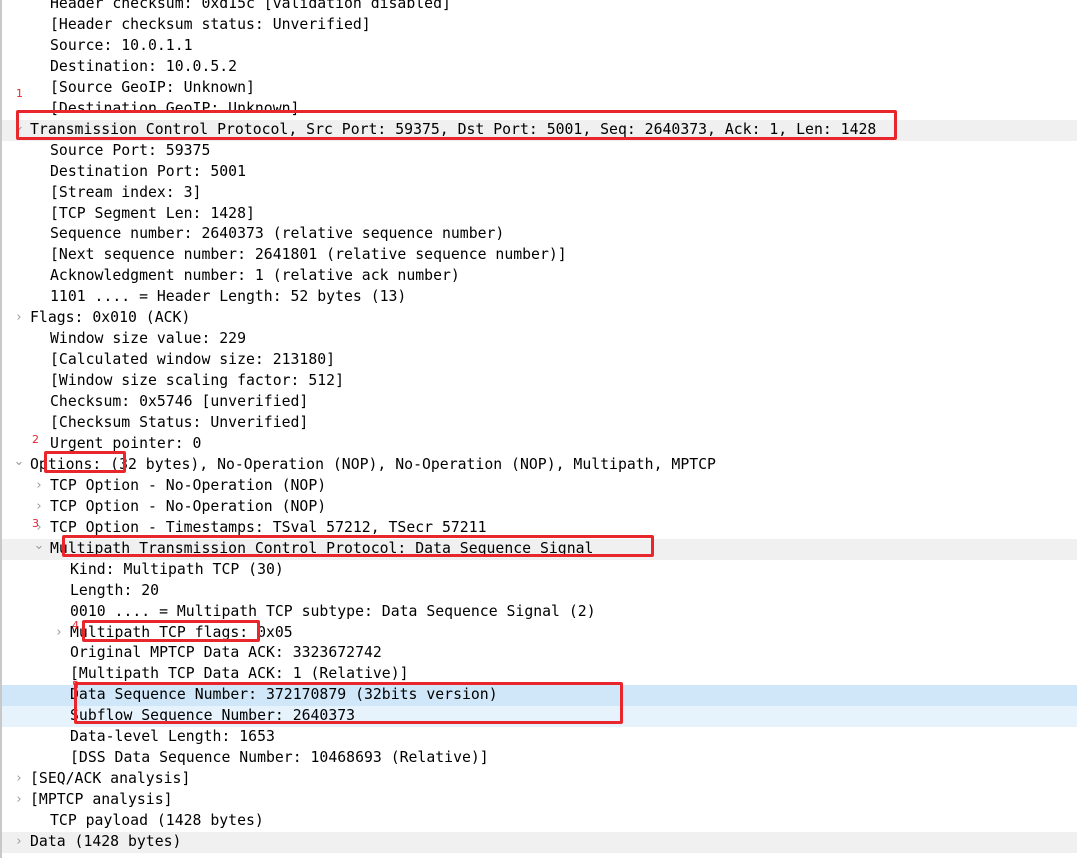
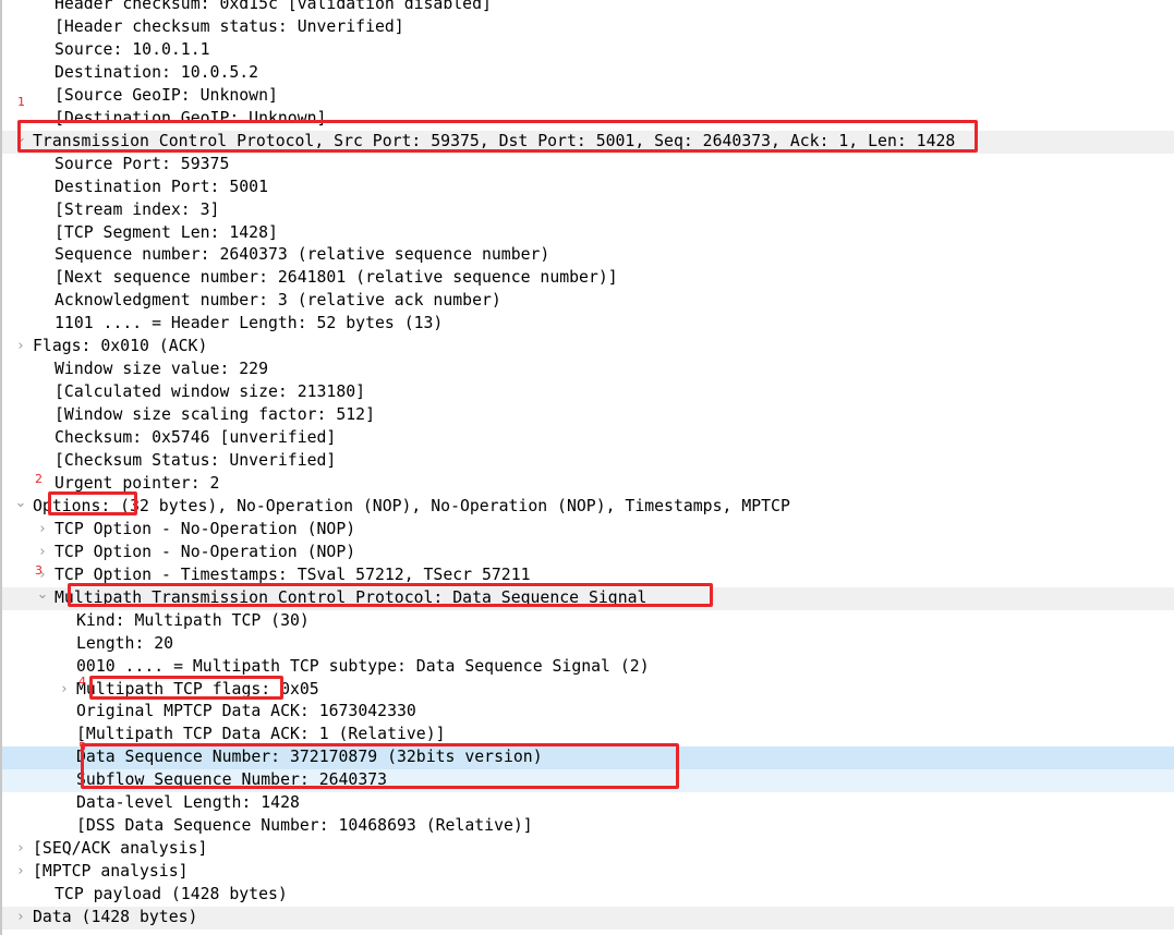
  Header checksum: 0xd15c [validation disabled]
  [Header checksum status: Unverified]
  Source: 10.0.1.1
  Destination: 10.0.5.2
  [Source GeoIP: Unknown]
  [Destination GeoIP: Unknown]
  Transmission Control Protocol, Src Port: 59375, Dst Port: 5001, Seq: 2640373, Ack: 1, Len: 1428
  Source Port: 59375
  Destination Port: 5001
  [Stream index: 3]
  [TCP Segment Len: 1428]
  Sequence number: 2640373 (relative sequence number)
  [Next sequence number: 2641801 (relative sequence number)]
- Acknowledgment number: 1 (relative ack number)
+ Acknowledgment number: 3 (relative ack number)
  1101 .... = Header Length: 52 bytes (13)
  Flags: 0x010 (ACK)
  Window size value: 229
  [Calculated window size: 213180]
  [Window size scaling factor: 512]
  Checksum: 0x5746 [unverified]
  [Checksum Status: Unverified]
- Urgent pointer: 0
+ Urgent pointer: 2
- Options: (32 bytes), No-Operation (NOP), No-Operation (NOP), Multipath, MPTCP
+ Options: (32 bytes), No-Operation (NOP), No-Operation (NOP), Timestamps, MPTCP
  TCP Option - No-Operation (NOP)
  TCP Option - No-Operation (NOP)
  TCP Option - Timestamps: TSval 57212, TSecr 57211
  Multipath Transmission Control Protocol: Data Sequence Signal
  Kind: Multipath TCP (30)
  Length: 20
  0010 .... = Multipath TCP subtype: Data Sequence Signal (2)
  Multipath TCP flags: 0x05
- Original MPTCP Data ACK: 3323672742
+ Original MPTCP Data ACK: 1673042330
  [Multipath TCP Data ACK: 1 (Relative)]
  Data Sequence Number: 372170879 (32bits version)
  Subflow Sequence Number: 2640373
- Data-level Length: 1653
+ Data-level Length: 1428
  [DSS Data Sequence Number: 10468693 (Relative)]
  [SEQ/ACK analysis]
  [MPTCP analysis]
  TCP payload (1428 bytes)
  Data (1428 bytes)
  1
  2
  3
  4
  5
